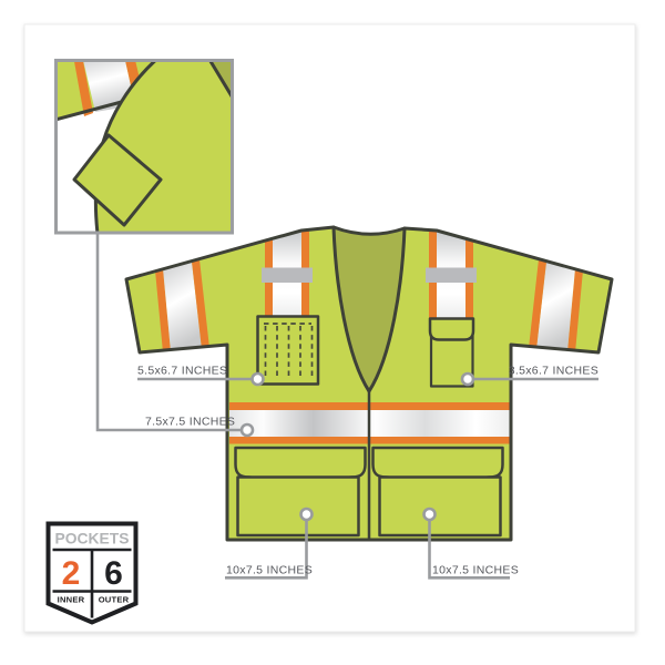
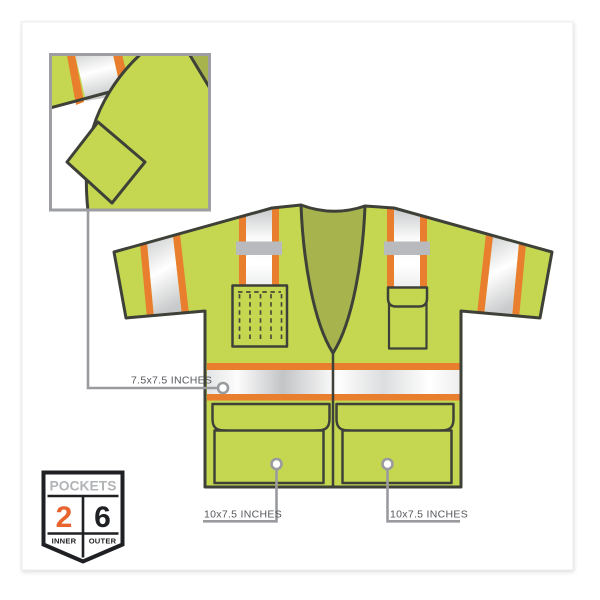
  7.5x7.5 INCHES
- 5.5x6.7 INCHES
- 3.5x6.7 INCHES
  10x7.5 INCHES
  10x7.5 INCHES
  POCKETS
  2
  6
  INNER
  OUTER
